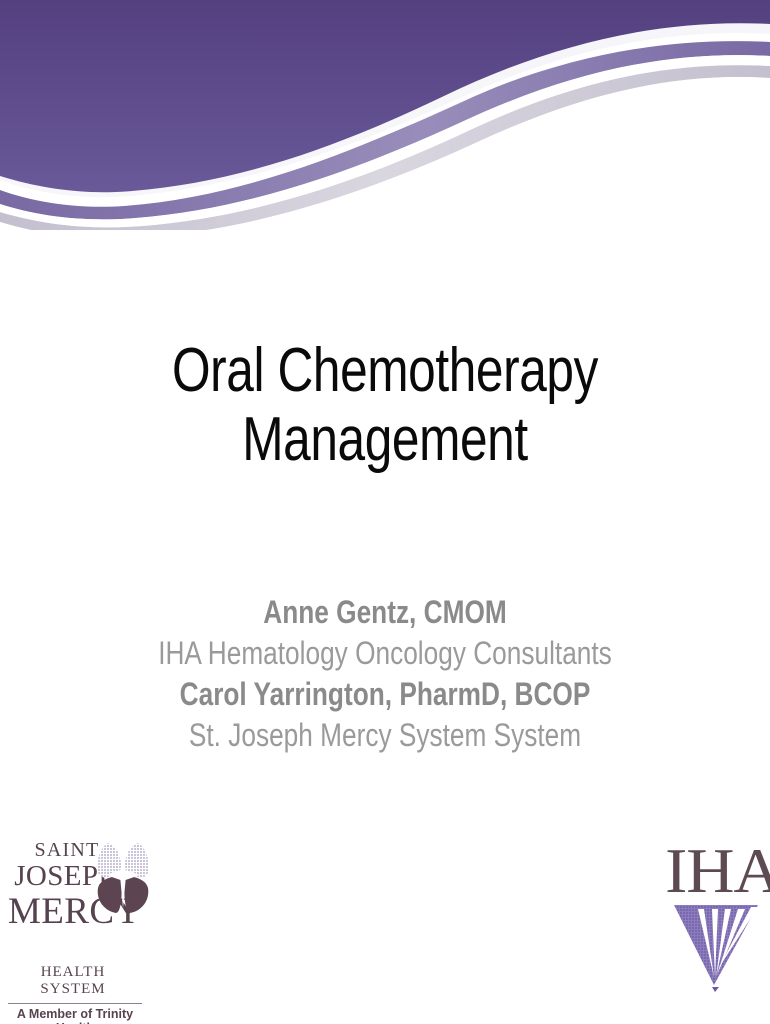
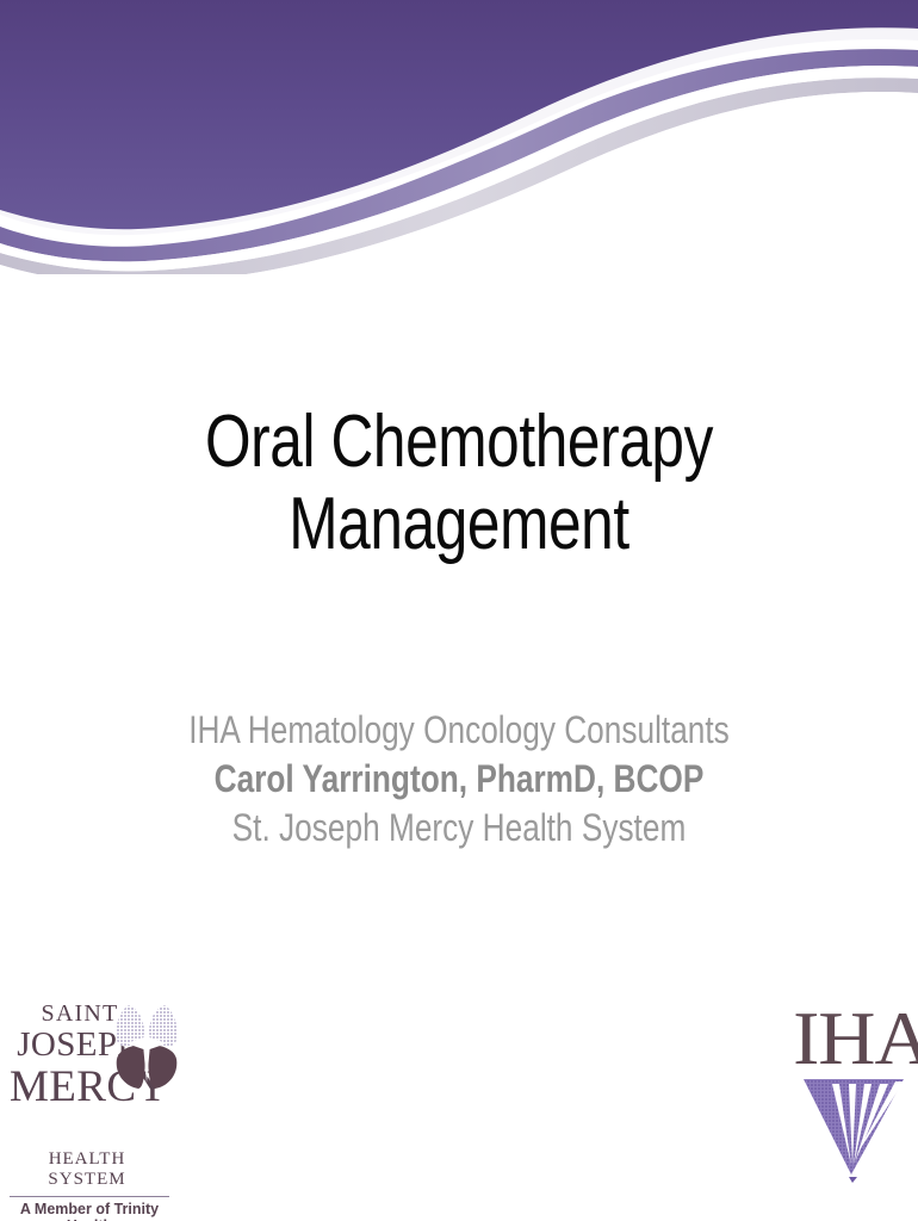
  Oral Chemotherapy
  Management
- Anne Gentz, CMOM
  IHA Hematology Oncology Consultants
  Carol Yarrington, PharmD, BCOP
- St. Joseph Mercy System System
+ St. Joseph Mercy Health System
  SAINT
  JOSEP
  MERC
  HEALTH SYSTEM
  A Member of Trinity
  IHA
